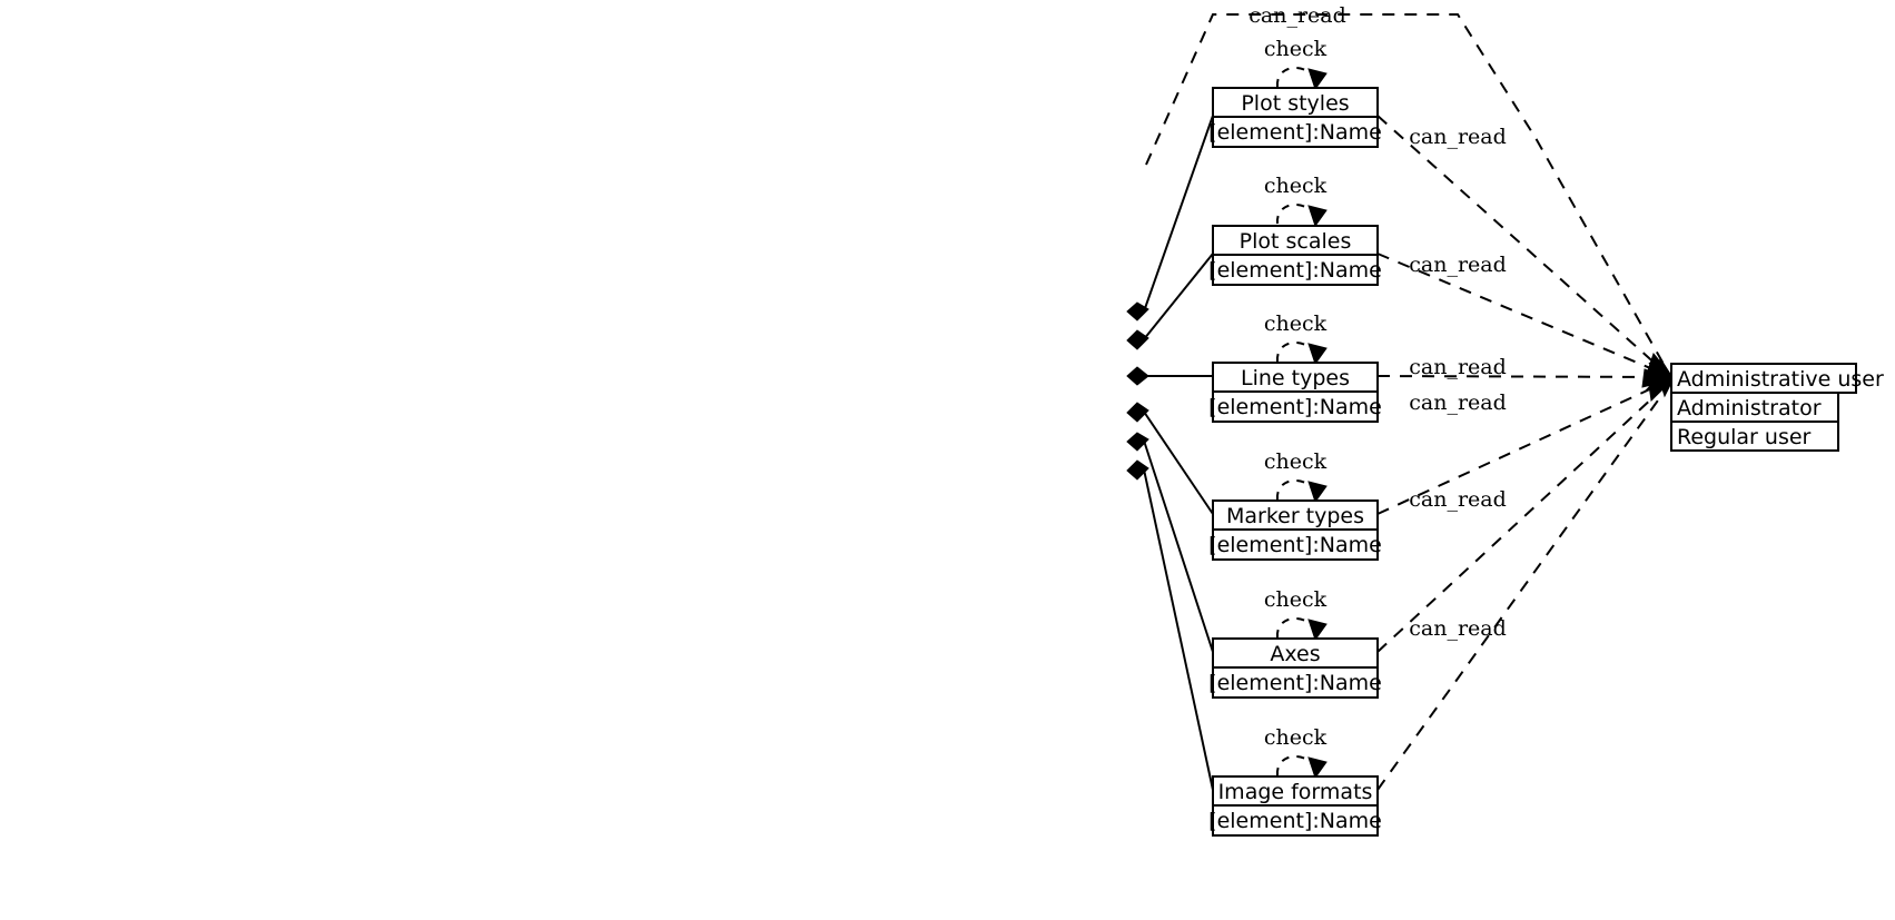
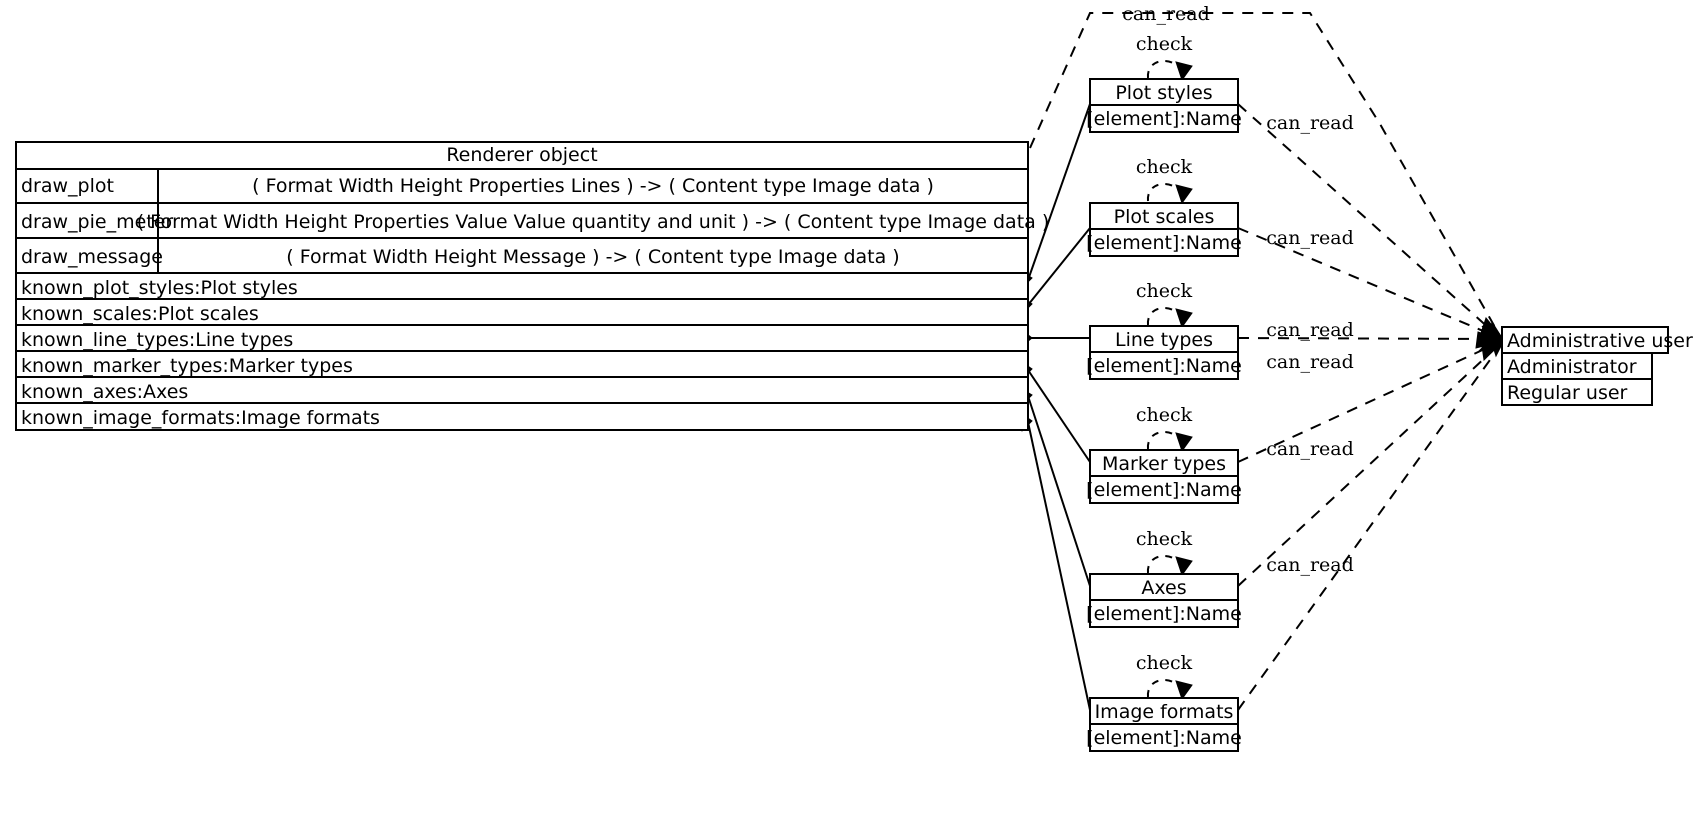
+ Renderer object
+ draw_plot
+ draw_pie_meter
+ draw_message
+ ( Format Width Height Properties Lines ) -> ( Content type Image data )
+ ( Format Width Height Properties Value Value quantity and unit ) -> ( Content type Image data )
+ ( Format Width Height Message ) -> ( Content type Image data )
+ known_plot_styles:Plot styles
+ known_scales:Plot scales
+ known_line_types:Line types
+ known_marker_types:Marker types
+ known_axes:Axes
+ known_image_formats:Image formats
  Plot styles
  [element]:Name
  Plot scales
  [element]:Name
  Line types
  [element]:Name
  Marker types
  [element]:Name
  Axes
  [element]:Name
  Image formats
  [element]:Name
  Administrative user
  Administrator
  Regular user
  check
  check
  check
  check
  check
  check
  can_read
  can_read
  can_read
  can_read
  can_read
  can_read
  can_read
